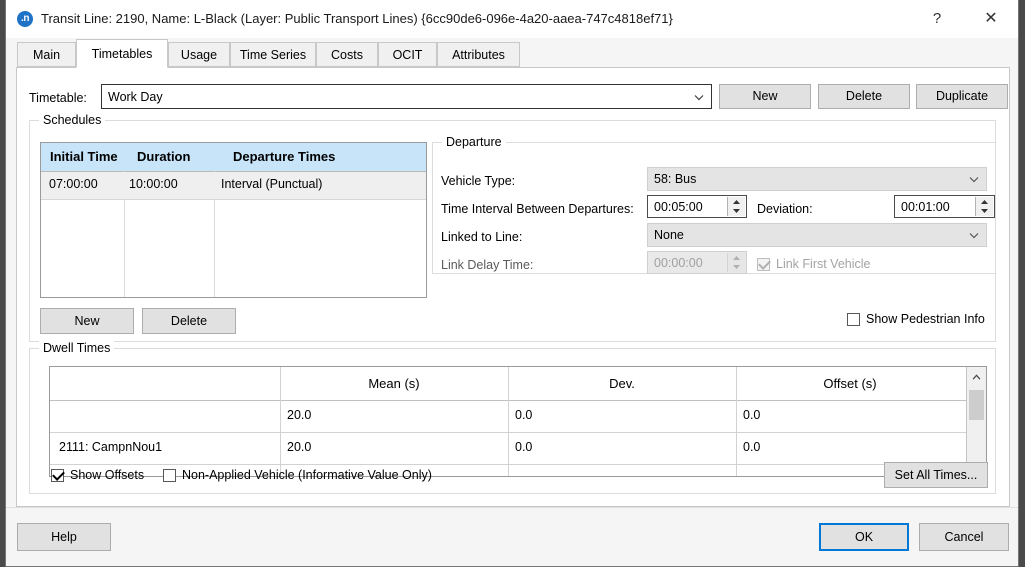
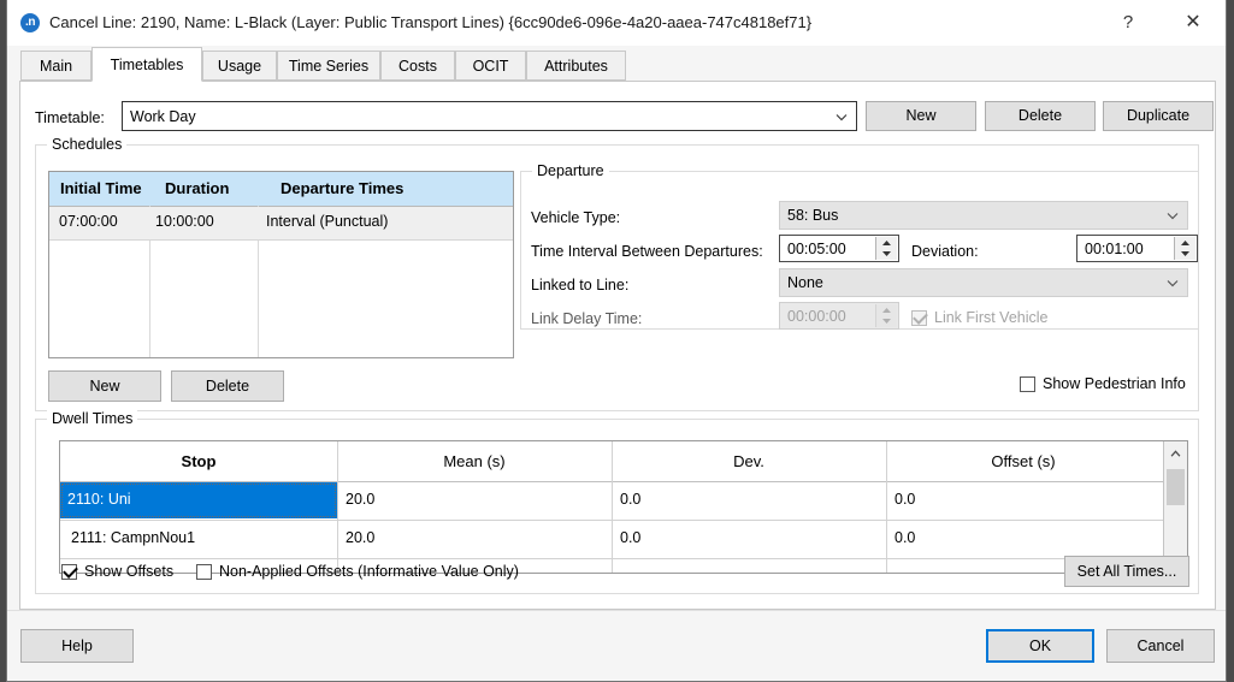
  .n
- Transit Line: 2190, Name: L-Black (Layer: Public Transport Lines) {6cc90de6-096e-4a20-aaea-747c4818ef71}
+ Cancel Line: 2190, Name: L-Black (Layer: Public Transport Lines) {6cc90de6-096e-4a20-aaea-747c4818ef71}
  ?
  ✕
  Main
  Timetables
  Usage
  Time Series
  Costs
  OCIT
  Attributes
  Timetable:
  Work Day
  New
  Delete
  Duplicate
  Schedules
  Initial Time
  Duration
  Departure Times
  07:00:00
  10:00:00
  Interval (Punctual)
  New
  Delete
  Show Pedestrian Info
  Departure
  Vehicle Type:
  58: Bus
  Time Interval Between Departures:
  00:05:00
  Deviation:
  00:01:00
  Linked to Line:
  None
  Link Delay Time:
  00:00:00
  Link First Vehicle
  Dwell Times
+ Stop
  Mean (s)
  Dev.
  Offset (s)
+ 2110: Uni
  20.0
  0.0
  0.0
  2111: CampnNou1
  20.0
  0.0
  0.0
  Show Offsets
- Non-Applied Vehicle (Informative Value Only)
+ Non-Applied Offsets (Informative Value Only)
  Set All Times...
  Help
  OK
  Cancel
